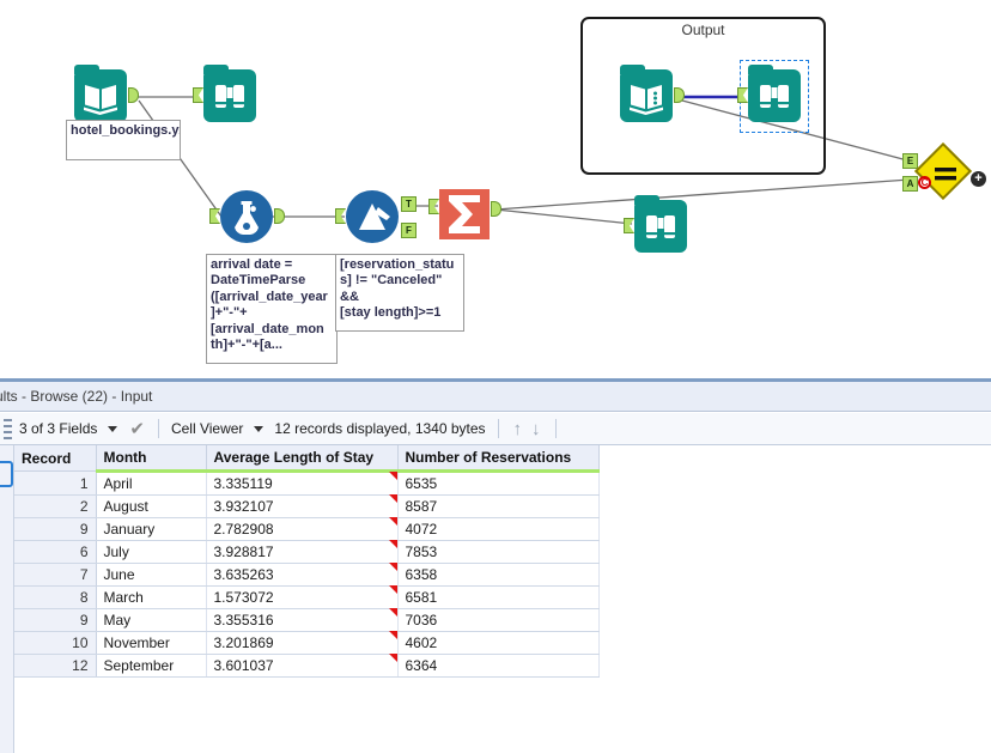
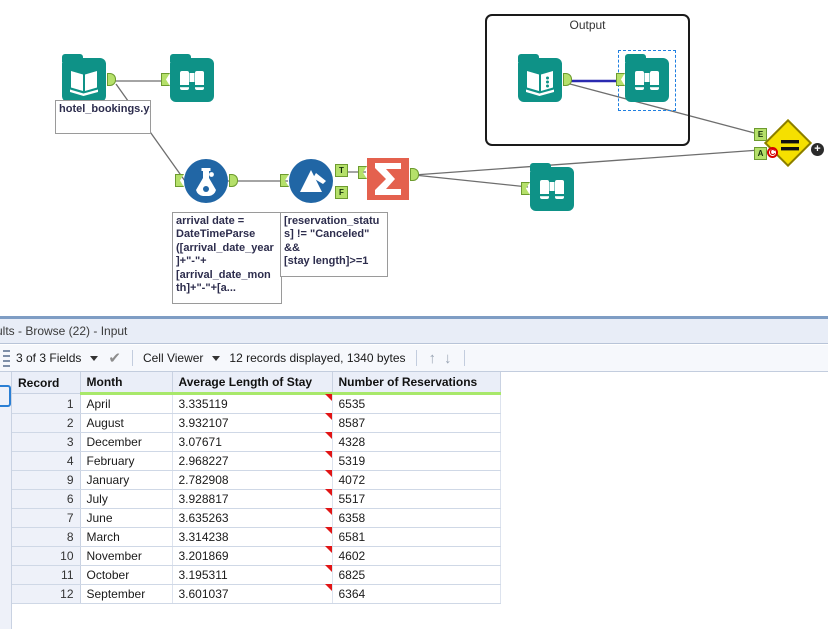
  Output
  hotel_bookings.y
  arrival date =
  DateTimeParse
  ([arrival_date_year
  ]+"-"+
  [arrival_date_mon
  th]+"-"+[a...
  T
  F
  [reservation_statu
  s] != "Canceled"
  &&
  [stay length]>=1
  E
  A
  C
  +
  lts - Browse (22) - Input
  3 of 3 Fields
  ✔
  Cell Viewer
  12 records displayed, 1340 bytes
  ↑
  ↓
  Record	Month	Average Length of Stay	Number of Reservations
  1	April	3.335119	6535
  2	August	3.932107	8587
+ 3	December	3.07671	4328
+ 4	February	2.968227	5319
  9	January	2.782908	4072
- 6	July	3.928817	7853
+ 6	July	3.928817	5517
  7	June	3.635263	6358
- 8	March	1.573072	6581
+ 8	March	3.314238	6581
- 9	May	3.355316	7036
  10	November	3.201869	4602
+ 11	October	3.195311	6825
  12	September	3.601037	6364
